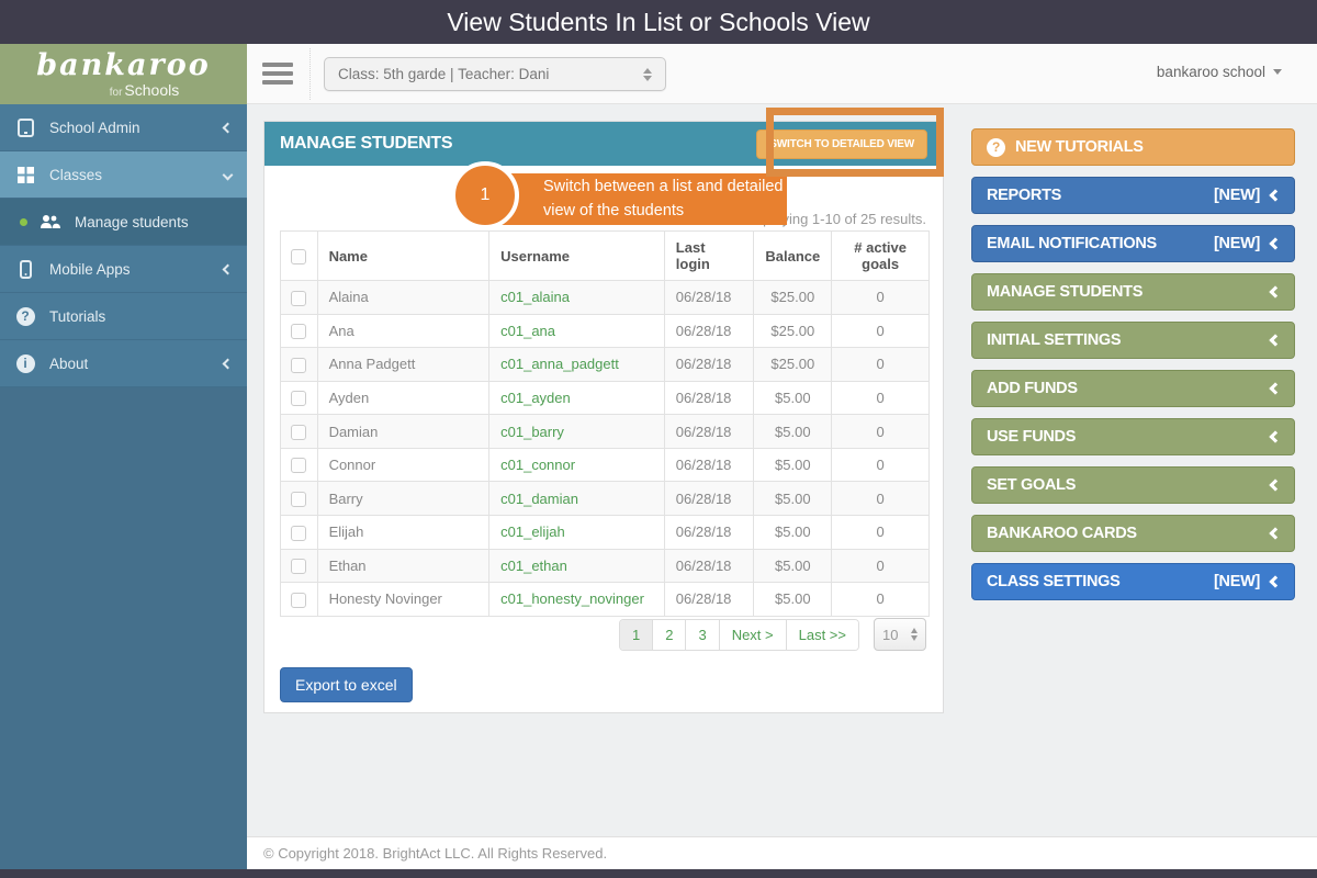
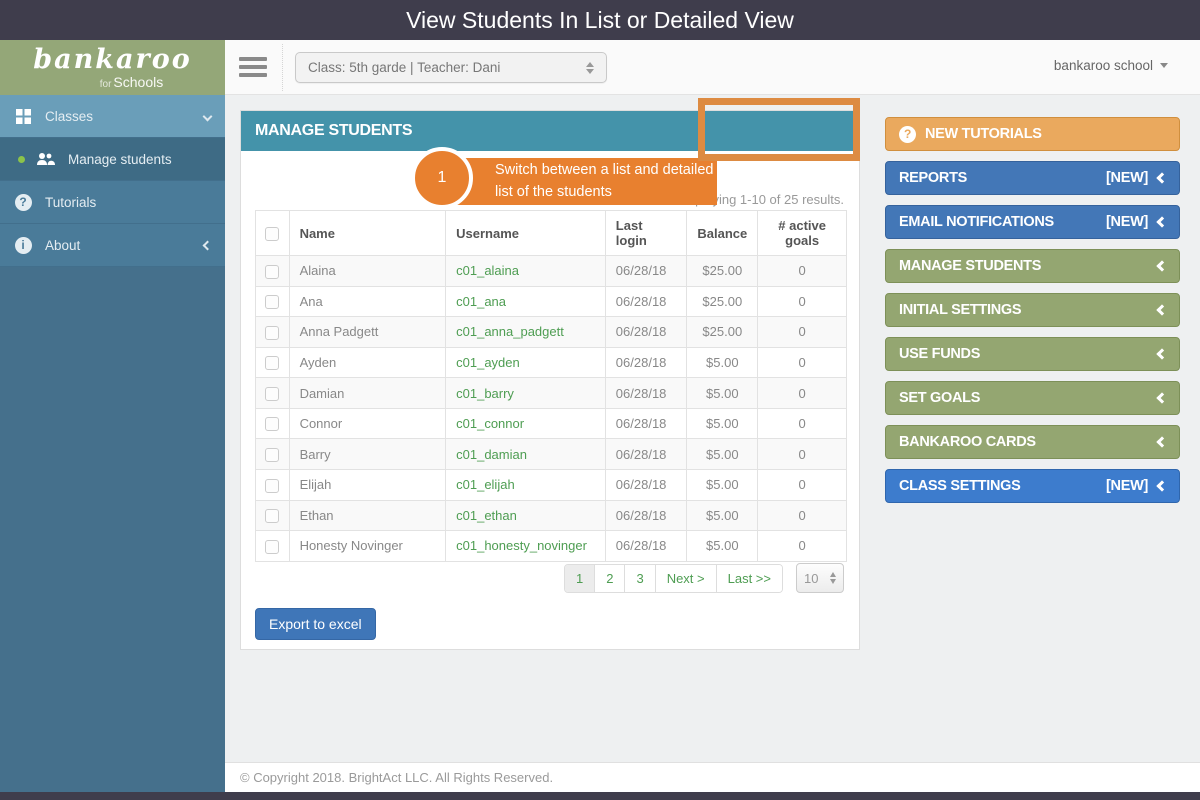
- View Students In List or Schools View
+ View Students In List or Detailed View
  bankaroo
  for Schools
  Class: 5th garde | Teacher: Dani
  bankaroo school
- School Admin
  Classes
  Manage students
- Mobile Apps
  ?
  Tutorials
  i
  About
  MANAGE STUDENTS
- SWITCH TO DETAILED VIEW
  ing 1-10 of 25 results.
  	Name	Username	Last login	Balance	# active goals
  	Alaina	c01_alaina	06/28/18	$25.00	0
  	Ana	c01_ana	06/28/18	$25.00	0
  	Anna Padgett	c01_anna_padgett	06/28/18	$25.00	0
  	Ayden	c01_ayden	06/28/18	$5.00	0
  	Damian	c01_barry	06/28/18	$5.00	0
  	Connor	c01_connor	06/28/18	$5.00	0
  	Barry	c01_damian	06/28/18	$5.00	0
  	Elijah	c01_elijah	06/28/18	$5.00	0
  	Ethan	c01_ethan	06/28/18	$5.00	0
  	Honesty Novinger	c01_honesty_novinger	06/28/18	$5.00	0
  1
  2
  3
  Next >
  Last >>
  10
  Export to excel
- Switch between a list and detailed view of the students
+ Switch between a list and detailed list of the students
  1
  ?
  NEW TUTORIALS
  REPORTS
  [NEW]
  EMAIL NOTIFICATIONS
  [NEW]
  MANAGE STUDENTS
  INITIAL SETTINGS
- ADD FUNDS
  USE FUNDS
  SET GOALS
  BANKAROO CARDS
  CLASS SETTINGS
  [NEW]
  © Copyright 2018. BrightAct LLC. All Rights Reserved.
